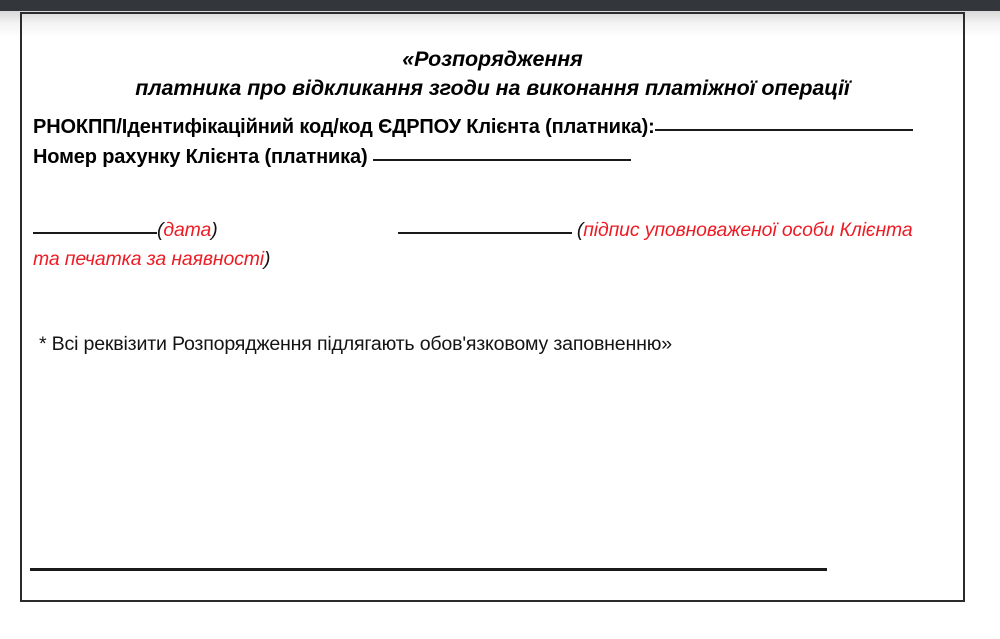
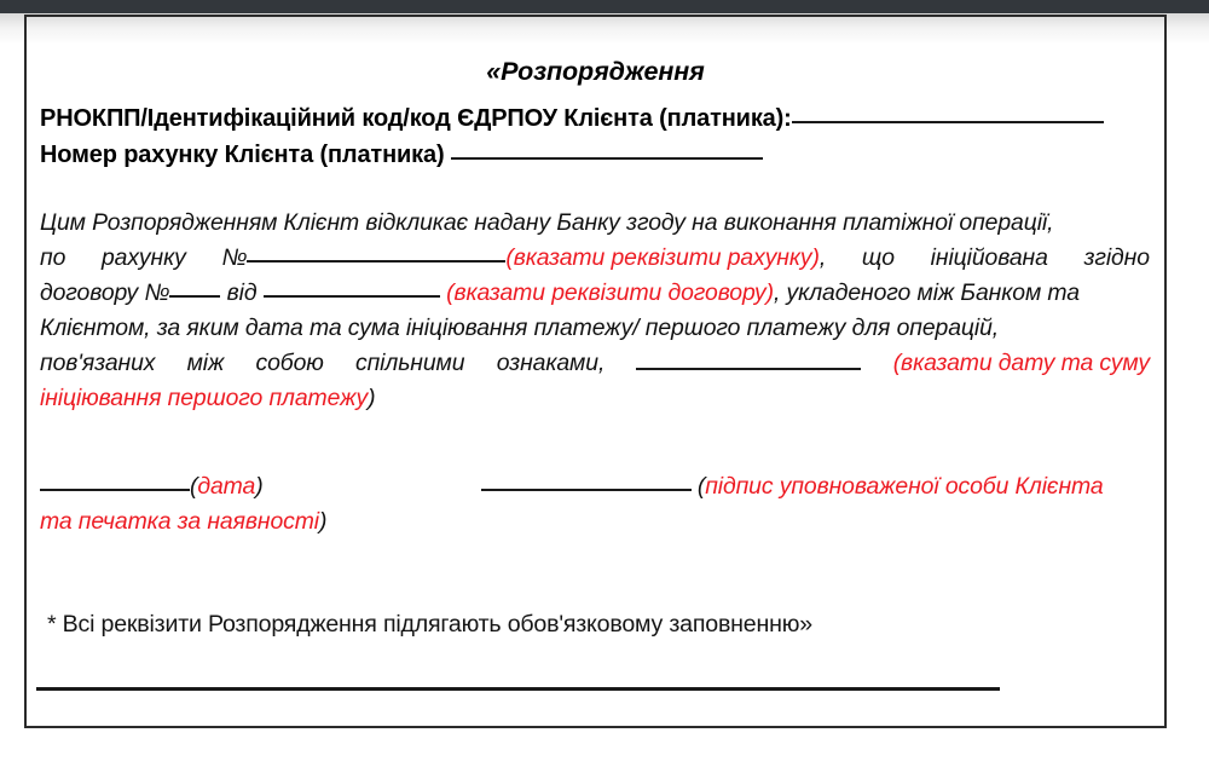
  «Розпорядження
- платника про відкликання згоди на виконання платіжної операції
  РНОКПП/Ідентифікаційний код/код ЄДРПОУ Клієнта (платника):
  Номер рахунку Клієнта (платника)
+ Цим Розпорядженням Клієнт відкликає надану Банку згоду на виконання платіжної операції,
+ по
+ рахунку
+ № (вказати реквізити рахунку),
+ що
+ ініційована
+ згідно
+ договору № від (вказати реквізити договору), укладеного між Банком та
+ Клієнтом, за яким дата та сума ініціювання платежу/ першого платежу для операцій,
+ пов'язаних
+ між
+ собою
+ спільними
+ ознаками,
+ (вказати дату та суму
+ ініціювання першого платежу)
  (дата) (підпис уповноваженої особи Клієнта
  та печатка за наявності)
  * Всі реквізити Розпорядження підлягають обов'язковому заповненню»
